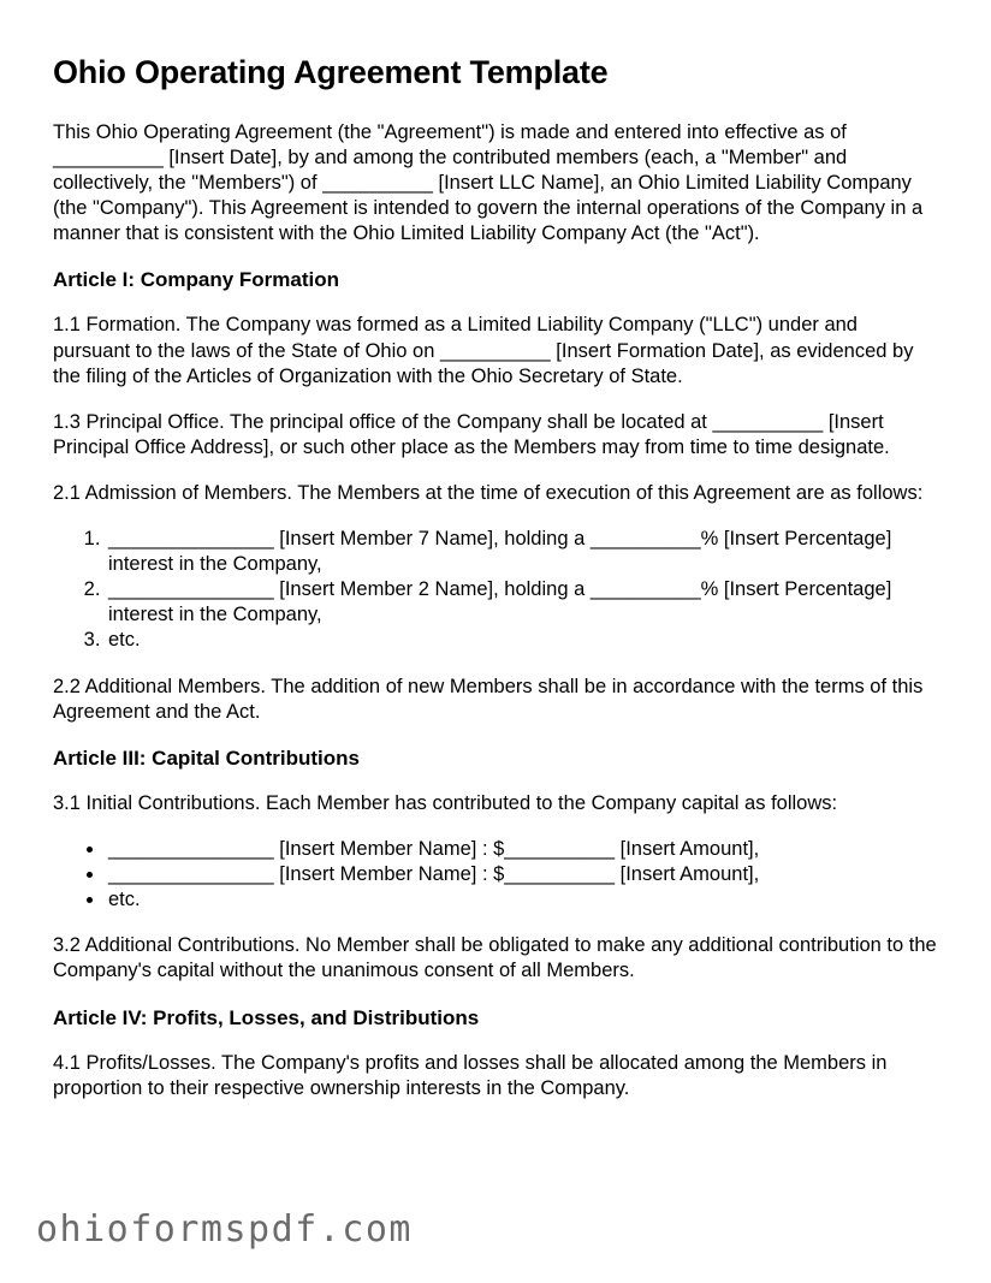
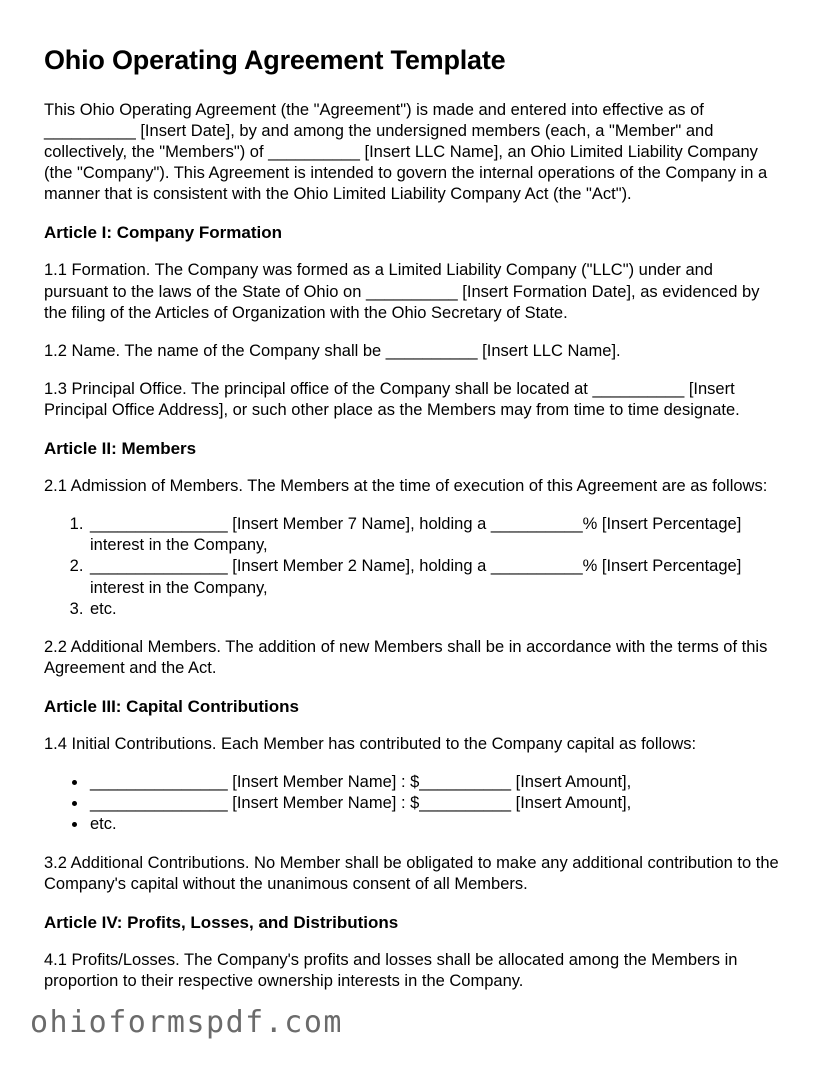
  Ohio Operating Agreement Template
- This Ohio Operating Agreement (the "Agreement") is made and entered into effective as of __________ [Insert Date], by and among the contributed members (each, a "Member" and collectively, the "Members") of __________ [Insert LLC Name], an Ohio Limited Liability Company (the "Company"). This Agreement is intended to govern the internal operations of the Company in a manner that is consistent with the Ohio Limited Liability Company Act (the "Act").
+ This Ohio Operating Agreement (the "Agreement") is made and entered into effective as of __________ [Insert Date], by and among the undersigned members (each, a "Member" and collectively, the "Members") of __________ [Insert LLC Name], an Ohio Limited Liability Company (the "Company"). This Agreement is intended to govern the internal operations of the Company in a manner that is consistent with the Ohio Limited Liability Company Act (the "Act").
  Article I: Company Formation
  1.1 Formation. The Company was formed as a Limited Liability Company ("LLC") under and pursuant to the laws of the State of Ohio on __________ [Insert Formation Date], as evidenced by the filing of the Articles of Organization with the Ohio Secretary of State.
+ 1.2 Name. The name of the Company shall be __________ [Insert LLC Name].
  1.3 Principal Office. The principal office of the Company shall be located at __________ [Insert Principal Office Address], or such other place as the Members may from time to time designate.
+ Article II: Members
  2.1 Admission of Members. The Members at the time of execution of this Agreement are as follows:
  _______________ [Insert Member 7 Name], holding a __________% [Insert Percentage] interest in the Company,
  _______________ [Insert Member 2 Name], holding a __________% [Insert Percentage] interest in the Company,
  etc.
  2.2 Additional Members. The addition of new Members shall be in accordance with the terms of this Agreement and the Act.
  Article III: Capital Contributions
- 3.1 Initial Contributions. Each Member has contributed to the Company capital as follows:
+ 1.4 Initial Contributions. Each Member has contributed to the Company capital as follows:
  _______________ [Insert Member Name] : $__________ [Insert Amount],
  _______________ [Insert Member Name] : $__________ [Insert Amount],
  etc.
  3.2 Additional Contributions. No Member shall be obligated to make any additional contribution to the Company's capital without the unanimous consent of all Members.
  Article IV: Profits, Losses, and Distributions
  4.1 Profits/Losses. The Company's profits and losses shall be allocated among the Members in proportion to their respective ownership interests in the Company.
  ohioformspdf.com
